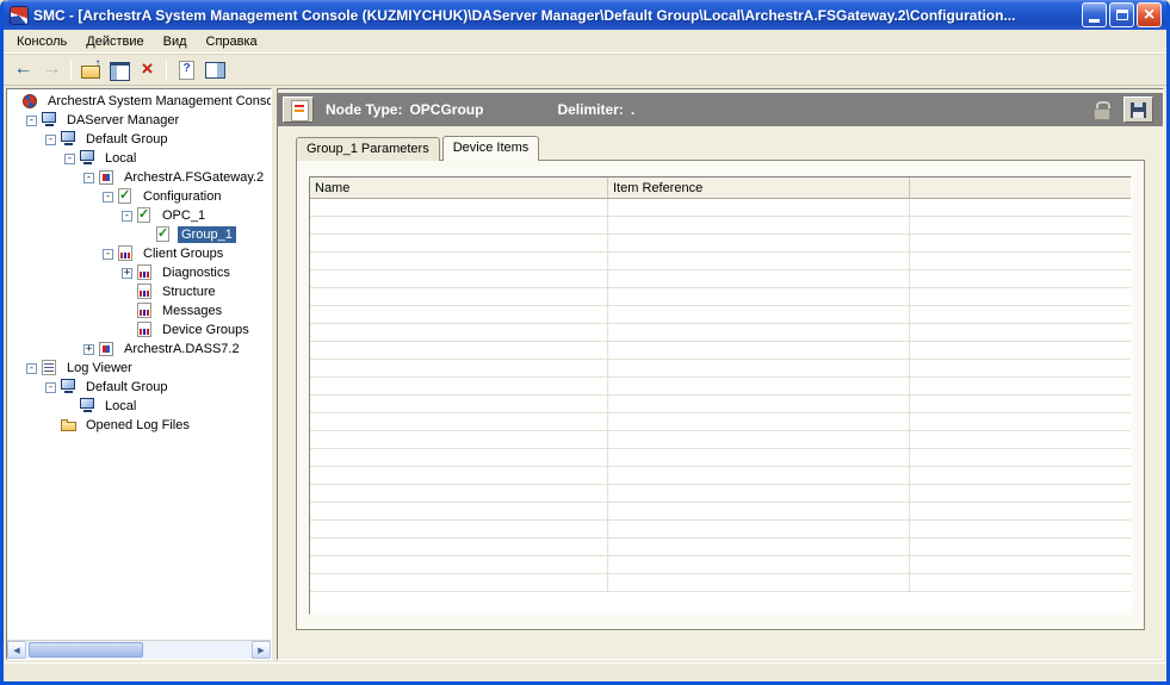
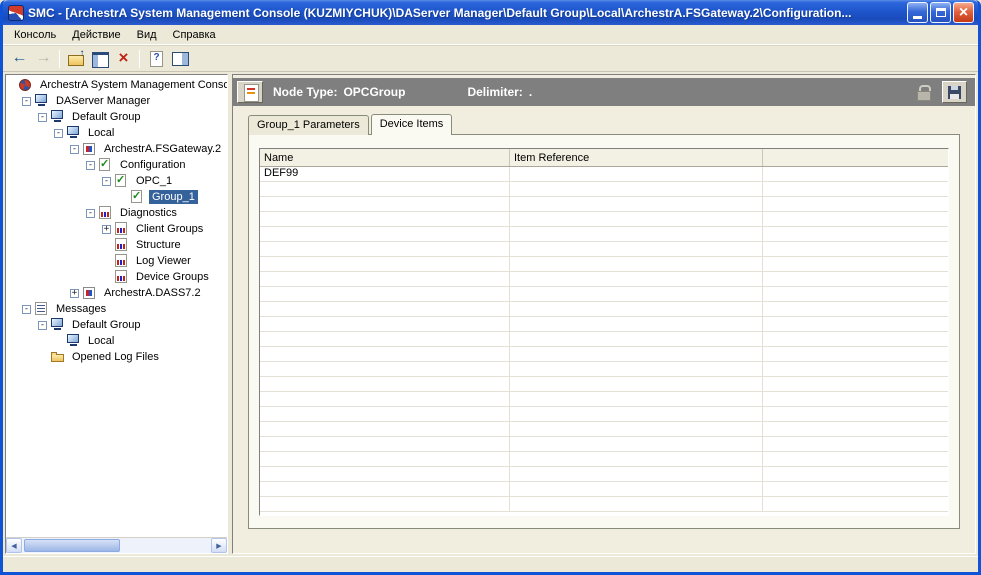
  SMC - [ArchestrA System Management Console (KUZMIYCHUK)\DAServer Manager\Default Group\Local\ArchestrA.FSGateway.2\Configuration...
  Консоль
  Действие
  Вид
  Справка
  ArchestrA System Management Conso
  -
  DAServer Manager
  -
  Default Group
  -
  Local
  -
  ArchestrA.FSGateway.2
  -
  Configuration
  -
  OPC_1
  Group_1
  -
- Client Groups
+ Diagnostics
  +
- Diagnostics
+ Client Groups
  Structure
- Messages
+ Log Viewer
  Device Groups
  +
  ArchestrA.DASS7.2
  -
- Log Viewer
+ Messages
  -
  Default Group
  Local
  Opened Log Files
  Node Type:
  OPCGroup
  Delimiter:
  .
  Group_1 Parameters
  Device Items
  Name
  Item Reference
+ DEF99
